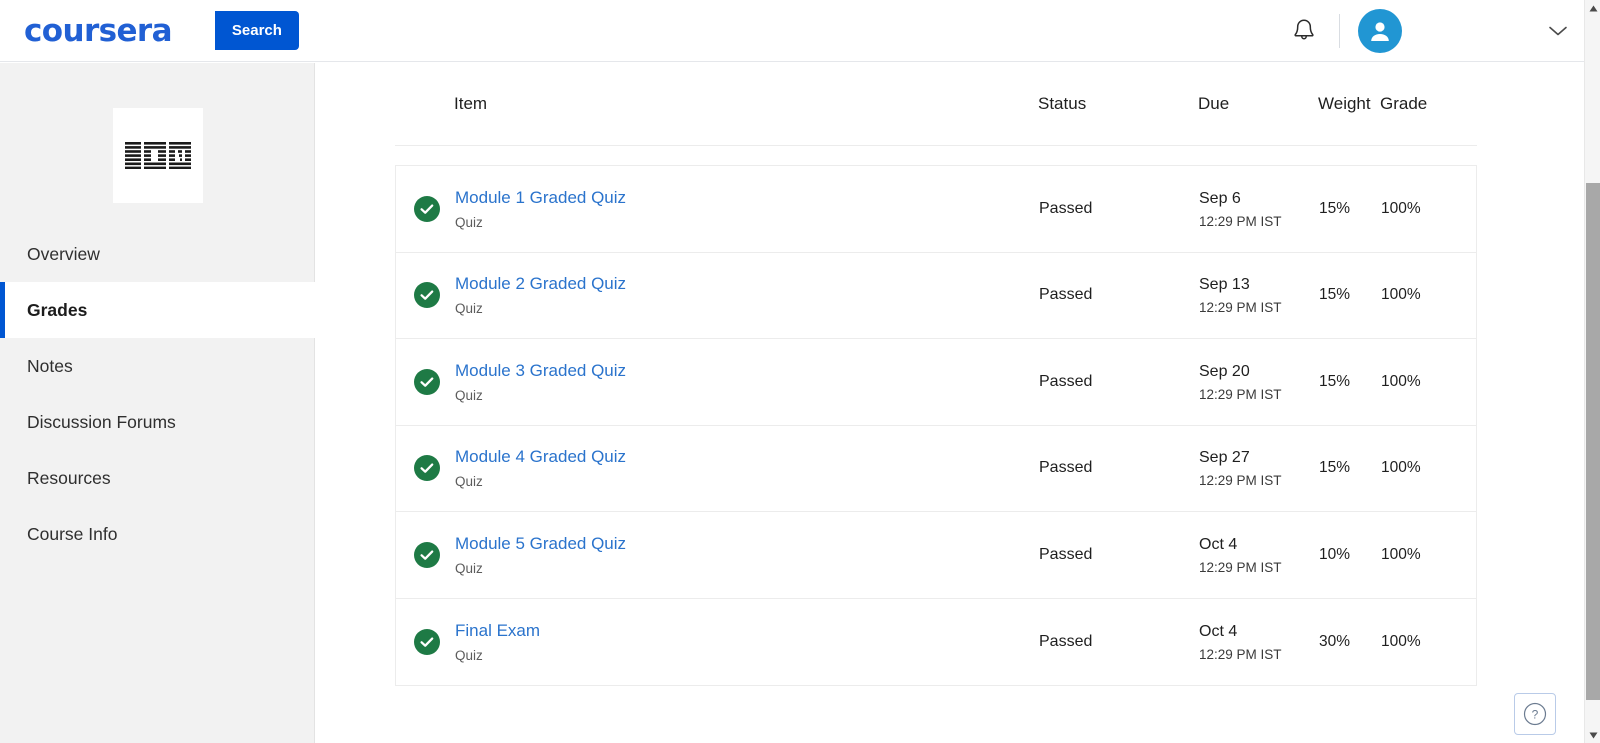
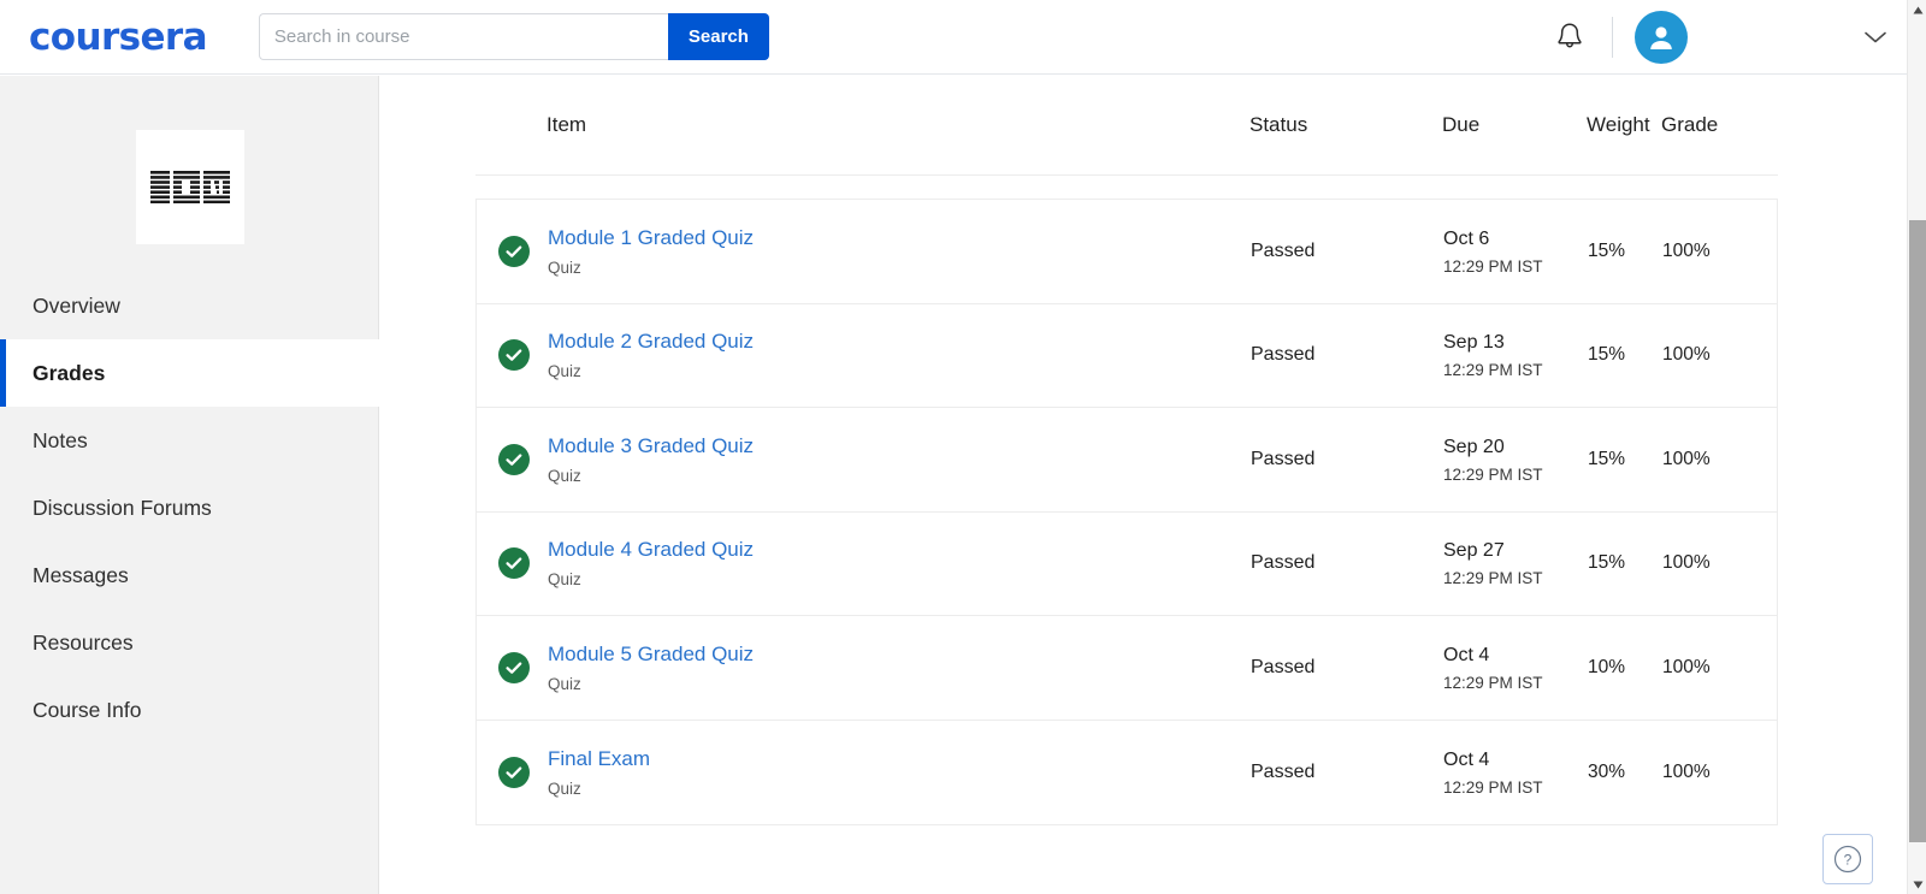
  coursera
+ Search in course
  Search
  Overview
  Grades
  Notes
  Discussion Forums
+ Messages
  Resources
  Course Info
  Item
  Status
  Due
  Weight
  Grade
  Module 1 Graded Quiz
  Quiz
  Passed
- Sep 6
+ Oct 6
  12:29 PM IST
  15%
  100%
  Module 2 Graded Quiz
  Quiz
  Passed
  Sep 13
  12:29 PM IST
  15%
  100%
  Module 3 Graded Quiz
  Quiz
  Passed
  Sep 20
  12:29 PM IST
  15%
  100%
  Module 4 Graded Quiz
  Quiz
  Passed
  Sep 27
  12:29 PM IST
  15%
  100%
  Module 5 Graded Quiz
  Quiz
  Passed
  Oct 4
  12:29 PM IST
  10%
  100%
  Final Exam
  Quiz
  Passed
  Oct 4
  12:29 PM IST
  30%
  100%
  ?
